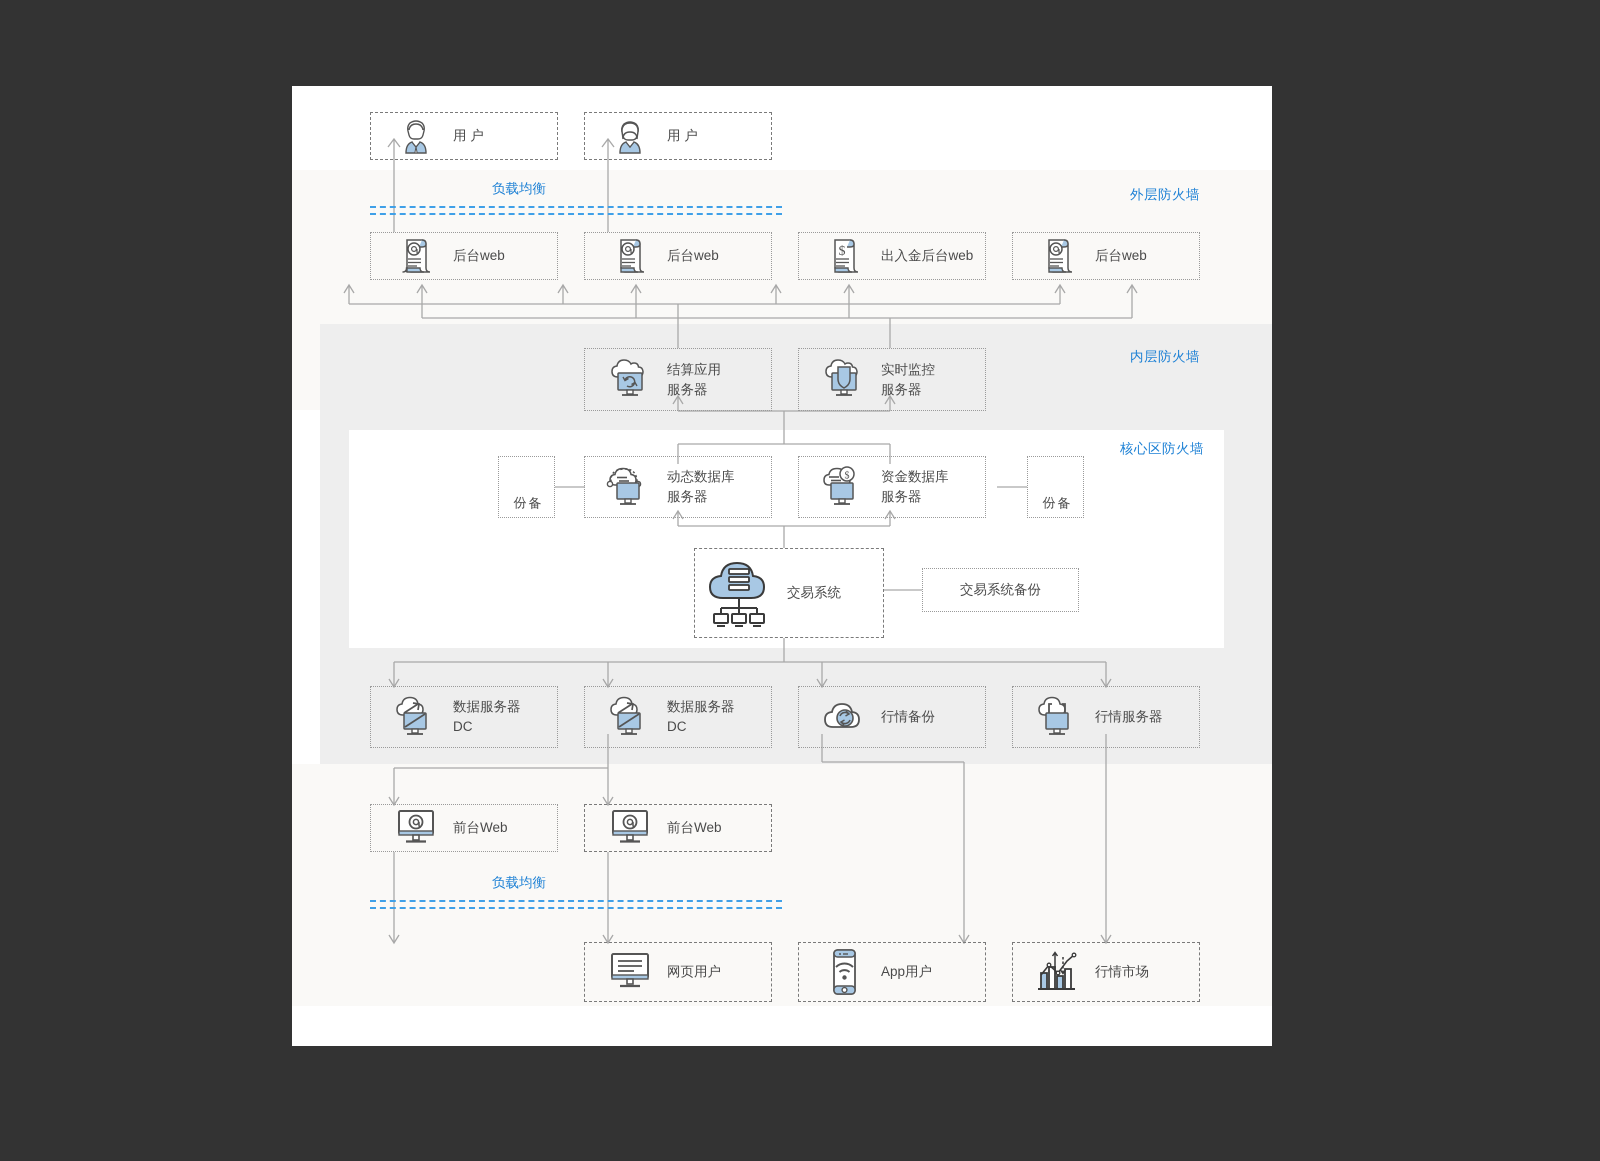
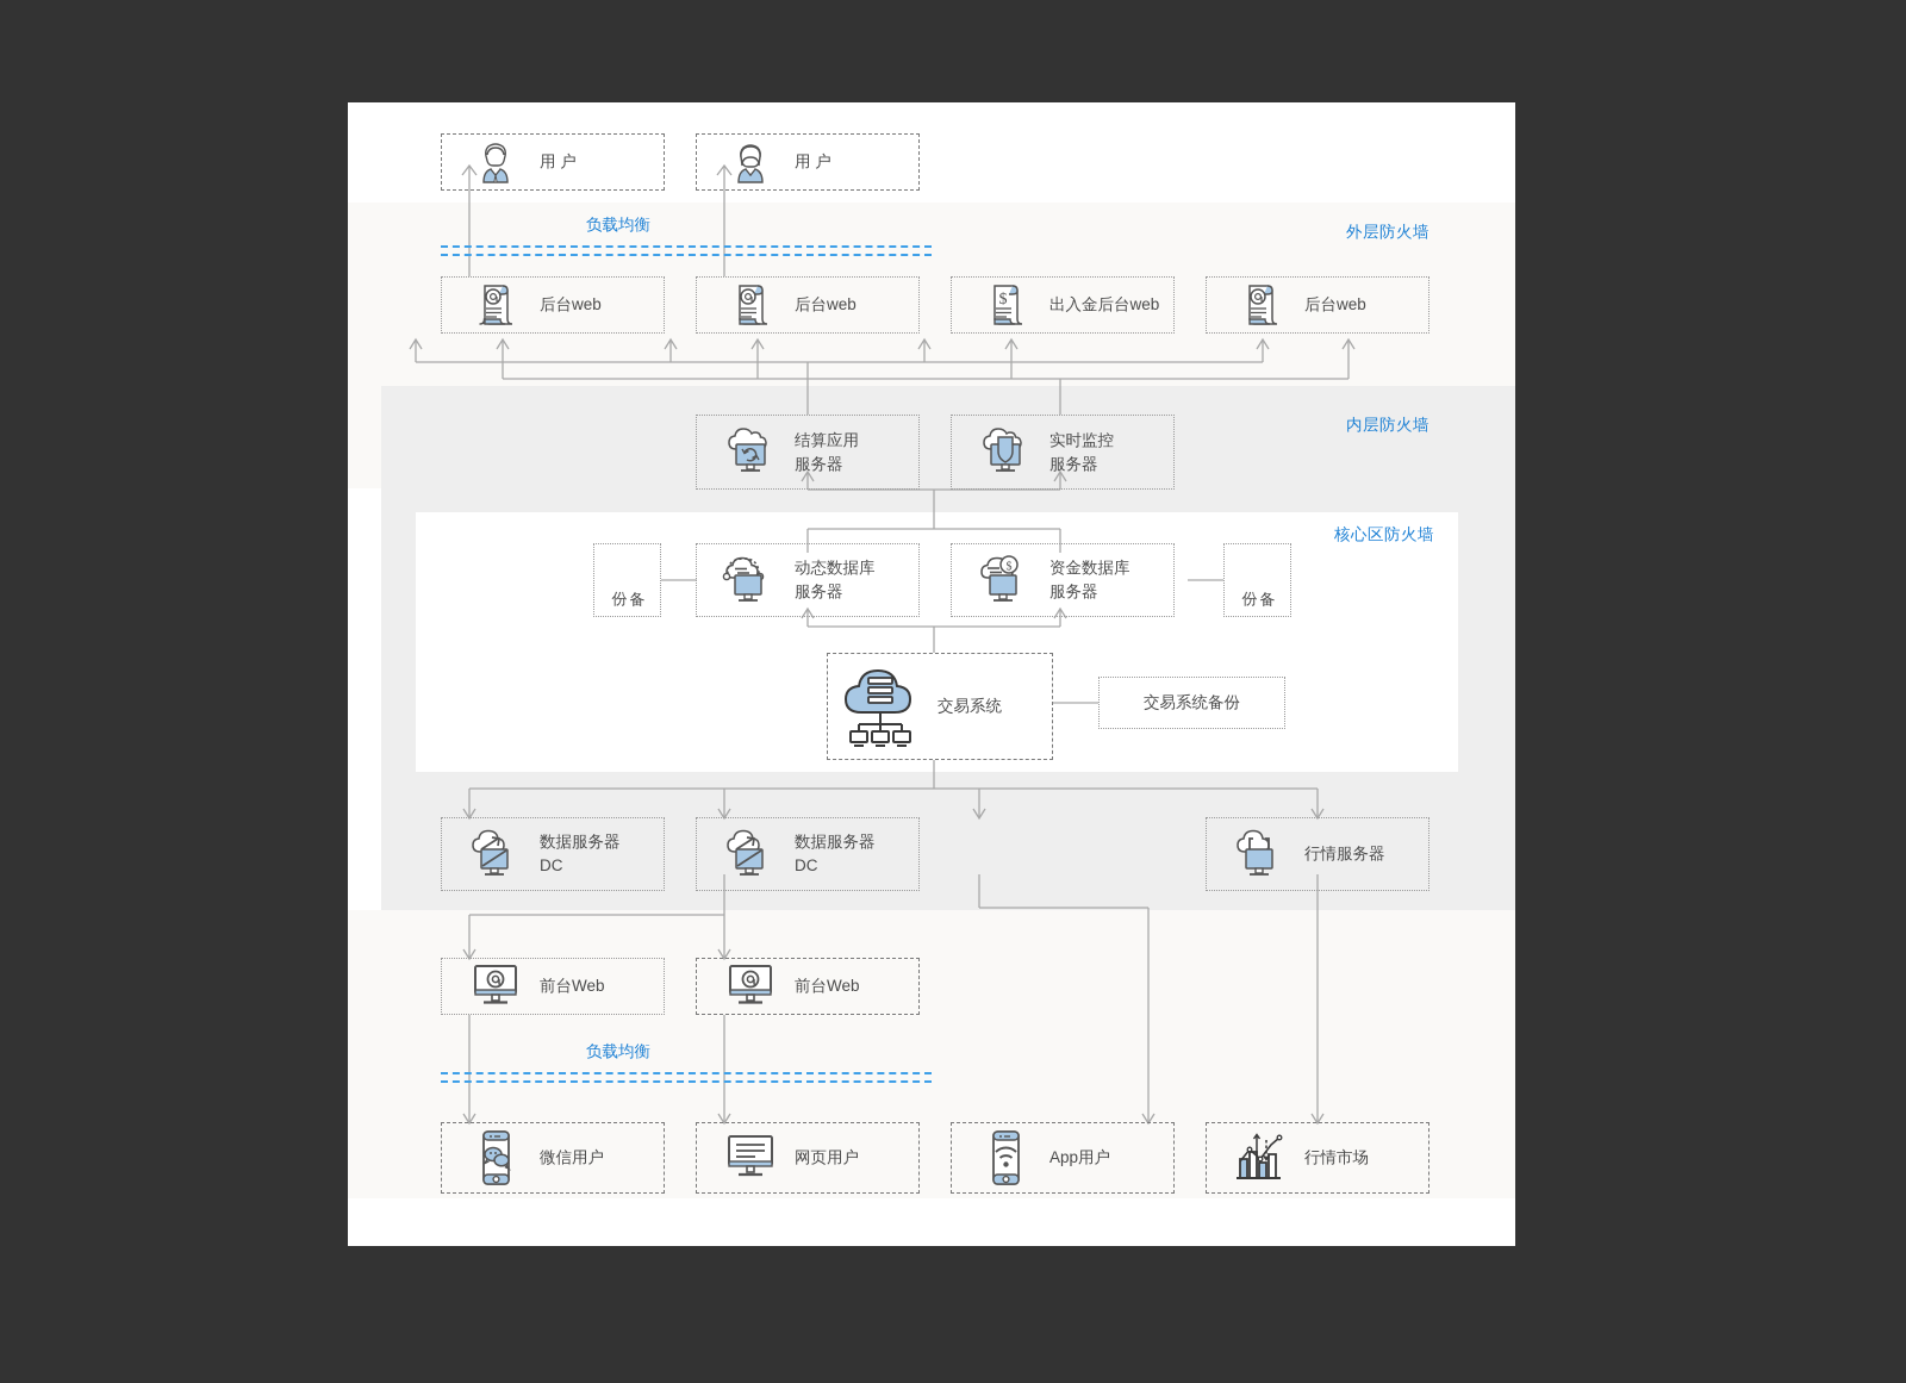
  外层防火墙
  内层防火墙
  核心区防火墙
  负载均衡
  负载均衡
  用 户
  用 户
  后台web
  后台web
  $
  出入金后台web
  后台web
  结算应用
  服务器
  实时监控
  服务器
  动态数据库
  服务器
  $
  资金数据库
  服务器
  交易系统
  交易系统备份
  数据服务器
  DC
  数据服务器
  DC
- 行情备份
  行情服务器
  前台Web
  前台Web
+ 微信用户
  网页用户
  App用户
  行情市场
